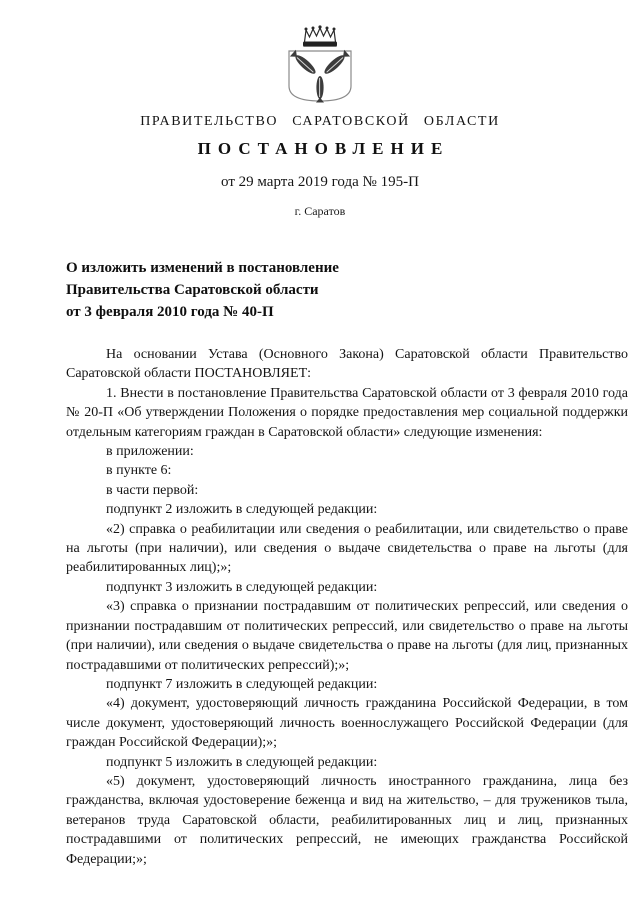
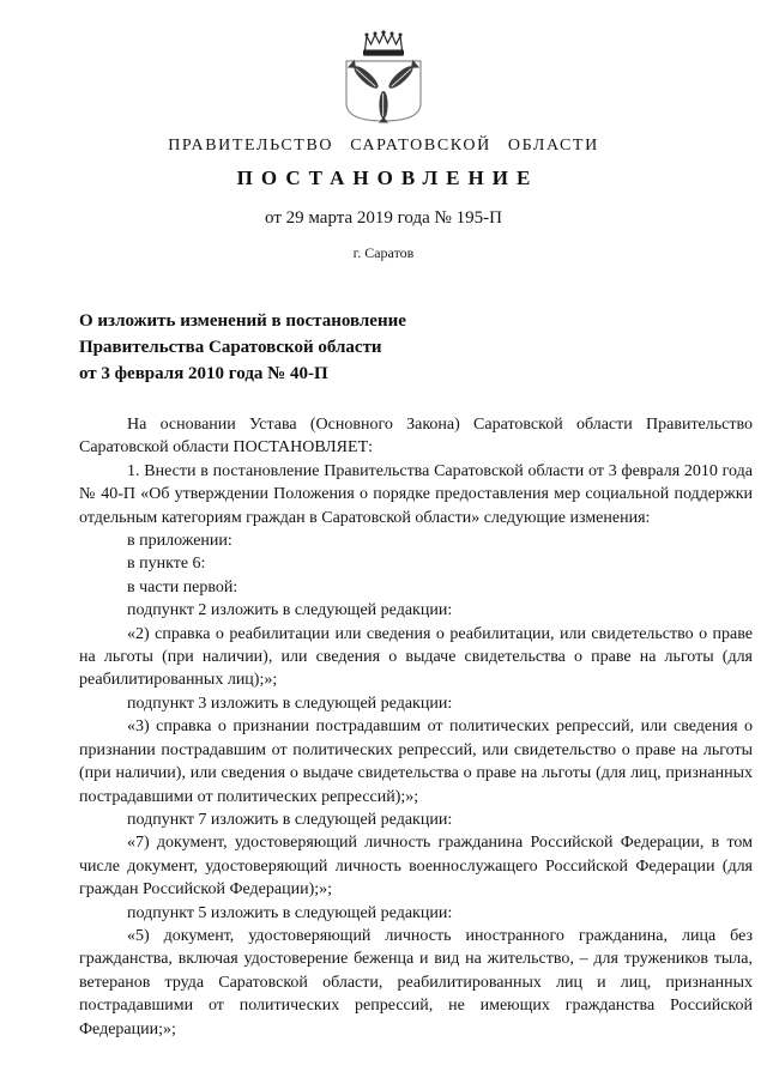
  ПРАВИТЕЛЬСТВО САРАТОВСКОЙ ОБЛАСТИ
  ПОСТАНОВЛЕНИЕ
  от 29 марта 2019 года № 195-П
  г. Саратов
  О изложить изменений в постановление
  Правительства Саратовской области
  от 3 февраля 2010 года № 40-П
  На основании Устава (Основного Закона) Саратовской области Правительство Саратовской области ПОСТАНОВЛЯЕТ:
- 1. Внести в постановление Правительства Саратовской области от 3 февраля 2010 года № 20-П «Об утверждении Положения о порядке предоставления мер социальной поддержки отдельным категориям граждан в Саратовской области» следующие изменения:
+ 1. Внести в постановление Правительства Саратовской области от 3 февраля 2010 года № 40-П «Об утверждении Положения о порядке предоставления мер социальной поддержки отдельным категориям граждан в Саратовской области» следующие изменения:
  в приложении:
  в пункте 6:
  в части первой:
  подпункт 2 изложить в следующей редакции:
  «2) справка о реабилитации или сведения о реабилитации, или свидетельство о праве на льготы (при наличии), или сведения о выдаче свидетельства о праве на льготы (для реабилитированных лиц);»;
  подпункт 3 изложить в следующей редакции:
  «3) справка о признании пострадавшим от политических репрессий, или сведения о признании пострадавшим от политических репрессий, или свидетельство о праве на льготы (при наличии), или сведения о выдаче свидетельства о праве на льготы (для лиц, признанных пострадавшими от политических репрессий);»;
  подпункт 7 изложить в следующей редакции:
- «4) документ, удостоверяющий личность гражданина Российской Федерации, в том числе документ, удостоверяющий личность военнослужащего Российской Федерации (для граждан Российской Федерации);»;
+ «7) документ, удостоверяющий личность гражданина Российской Федерации, в том числе документ, удостоверяющий личность военнослужащего Российской Федерации (для граждан Российской Федерации);»;
  подпункт 5 изложить в следующей редакции:
  «5) документ, удостоверяющий личность иностранного гражданина, лица без гражданства, включая удостоверение беженца и вид на жительство, – для тружеников тыла, ветеранов труда Саратовской области, реабилитированных лиц и лиц, признанных пострадавшими от политических репрессий, не имеющих гражданства Российской Федерации;»;
